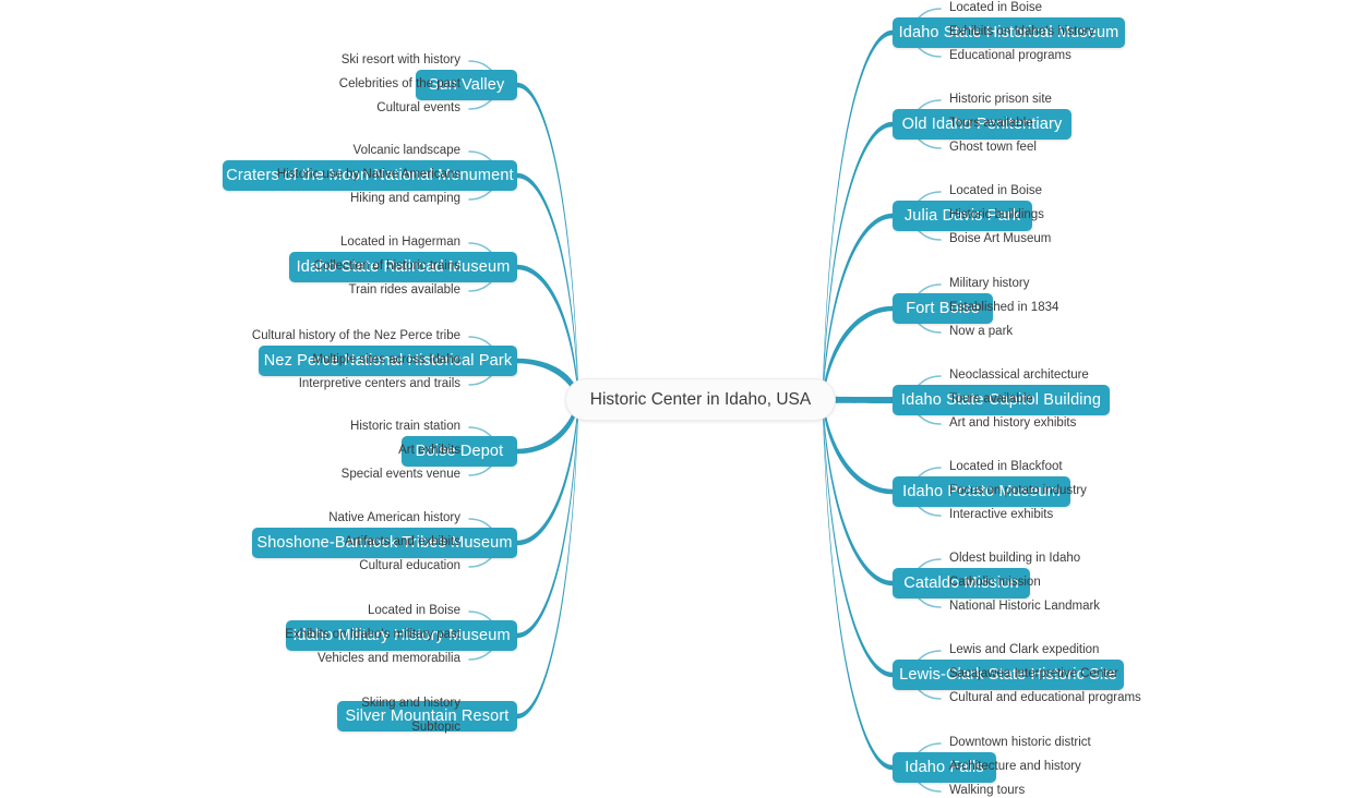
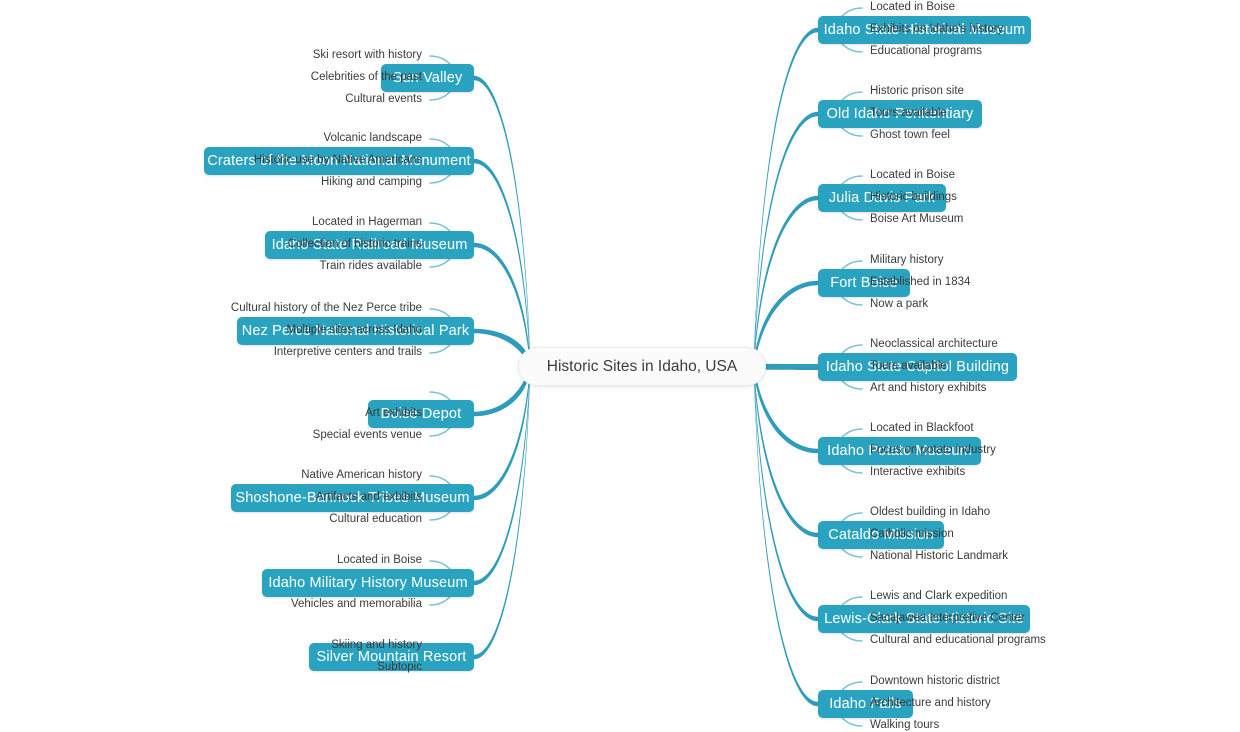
  Sun Valley
  Ski resort with history
  Celebrities of the past
  Cultural events
  Craters of the Moon National Monument
  Volcanic landscape
  Historic use by Native Americans
  Hiking and camping
  Idaho State Railroad Museum
  Located in Hagerman
  Collection of historic trains
  Train rides available
  Nez Perce National Historical Park
  Cultural history of the Nez Perce tribe
  Multiple sites across Idaho
  Interpretive centers and trails
  Boise Depot
- Historic train station
  Art exhibits
  Special events venue
  Shoshone-Bannock Tribes Museum
  Native American history
  Artifacts and exhibits
  Cultural education
  Idaho Military History Museum
  Located in Boise
- Exhibits on Idaho's military past
  Vehicles and memorabilia
  Silver Mountain Resort
  Skiing and history
  Subtopic
  Idaho State Historical Museum
  Located in Boise
  Exhibits on Idaho's history
  Educational programs
  Old Idaho Penitentiary
  Historic prison site
  Tours available
  Ghost town feel
  Julia Davis Park
  Located in Boise
  Historic buildings
  Boise Art Museum
  Fort Boise
  Military history
  Established in 1834
  Now a park
  Idaho State Capitol Building
  Neoclassical architecture
  Tours available
  Art and history exhibits
  Idaho Potato Museum
  Located in Blackfoot
  Focus on potato industry
  Interactive exhibits
  Cataldo Mission
  Oldest building in Idaho
  Catholic mission
  National Historic Landmark
  Lewis-Clark State Historic Site
  Lewis and Clark expedition
  Sacajawea Interpretive Center
  Cultural and educational programs
  Idaho Falls
  Downtown historic district
  Architecture and history
  Walking tours
- Historic Center in Idaho, USA
+ Historic Sites in Idaho, USA
